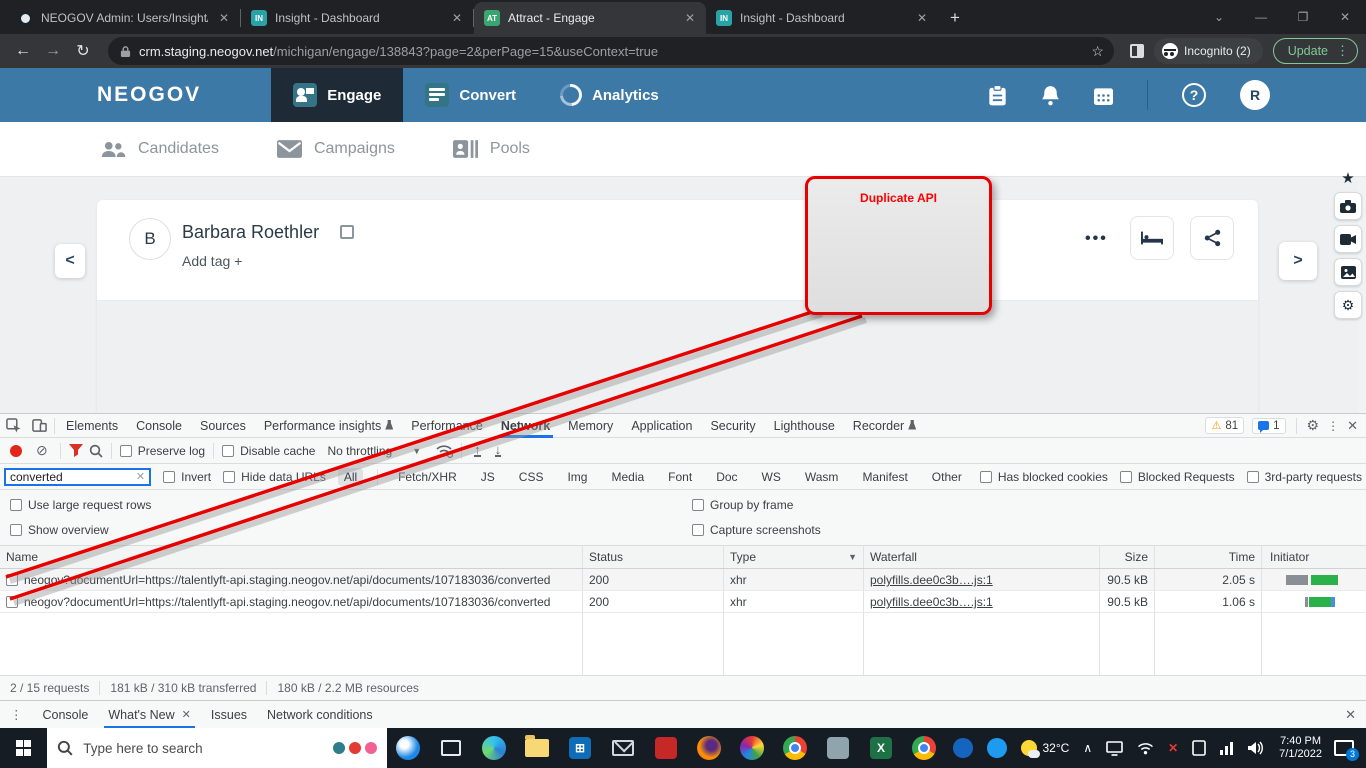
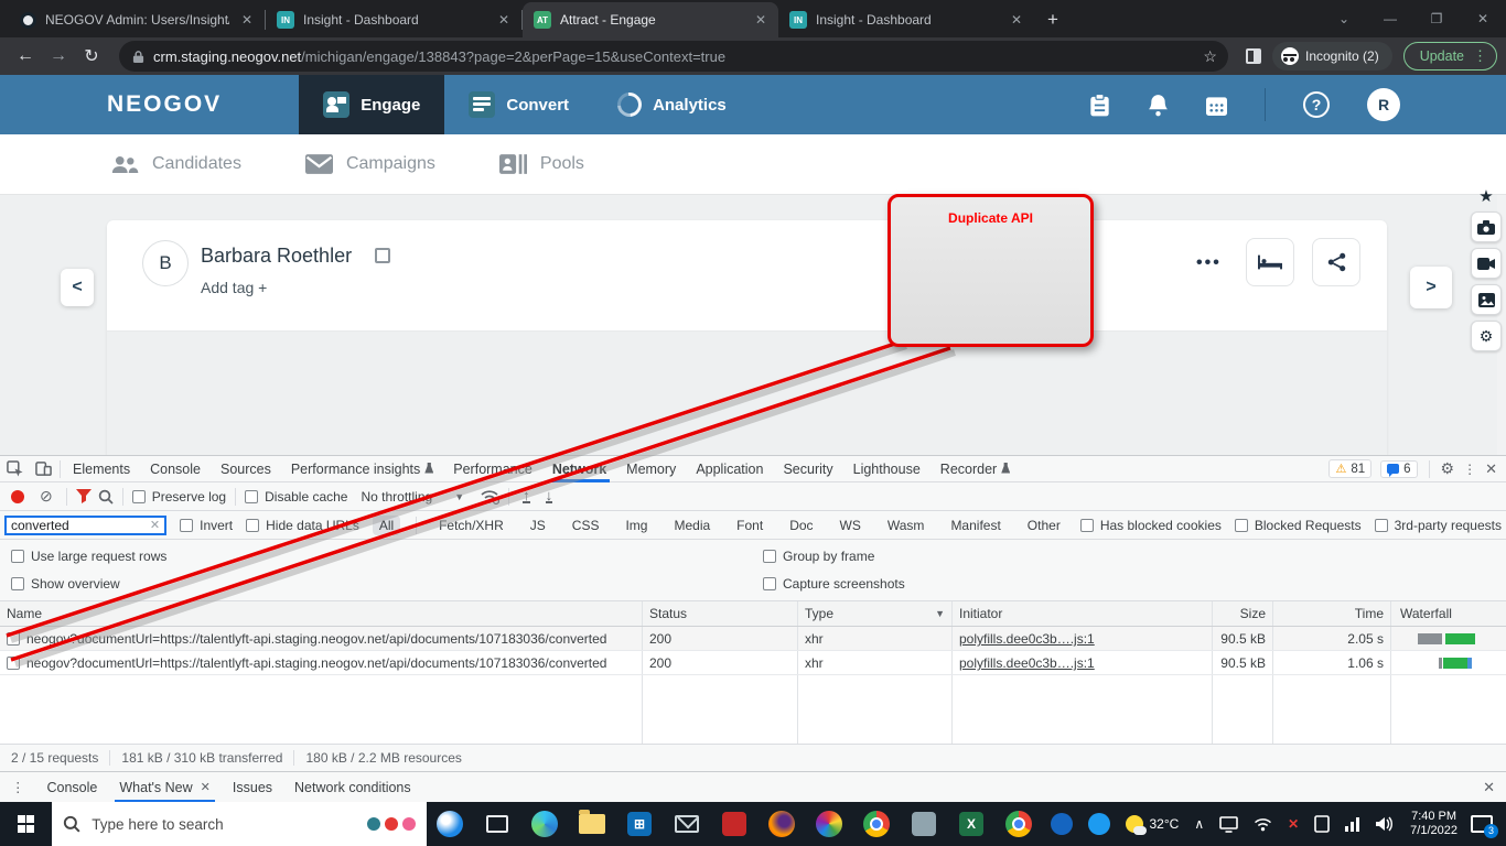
  NEOGOV Admin: Users/Insight
  ✕
  IN
  Insight - Dashboard
  ✕
  AT
  Attract - Engage
  ✕
  IN
  Insight - Dashboard
  ✕
  +
  ⌄
  —
  ❐
  ✕
  ←
  →
  ↻
  crm.staging.neogov.net/michigan/engage/138843?page=2&perPage=15&useContext=true
  ☆
  Incognito (2)
  Update
  ⋮
  NEOGOV
  Engage
  Convert
  Analytics
  ?
  R
  Candidates
  Campaigns
  Pools
  <
  >
  B
  Barbara Roethler
  Add tag +
  •••
  ★
  ⚙
  Elements
  Console
  Sources
  Performance insights
  Performac
  Memory
  Application
  Security
  Lighthouse
  Recorder
  ⚠
  81
- 1
+ 6
  ⚙
  ⋮
  ✕
  ⊘
  Preserve log
  Disable cache
  No throttlin
  ▼
  ↓
  converted
  ✕
  Invert
  Hide data U
  All
  etch/XHR
  JS
  CSS
  Img
  Media
  Font
  Doc
  WS
  Wasm
  Manifest
  Other
  Has blocked cookies
  Blocked Requests
  3rd-party requests
  Use large request rows
  Group by frame
  Show overview
  Capture screenshots
  Name
  Status
  Type
  ▼
- Waterfall
+ Initiator
  Size
  Time
- Initiator
+ Waterfall
  neogovmentUrl=https://talentlyft-api.staging.neogov.net/api/documents/107183036/converted
  200
  xhr
  polyfills.dee0c3b….js:1
  90.5 kB
  2.05 s
  eogov?documentUrl=https://talentlyft-api.staging.neogov.net/api/documents/107183036/converted
  200
  xhr
  polyfills.dee0c3b….js:1
  90.5 kB
  1.06 s
  2 / 15 requests
  181 kB / 310 kB transferred
  180 kB / 2.2 MB resources
  ⋮
  Console
  What's New
  ✕
  Issues
  Network conditions
  ✕
  Type here to search
  ⊞
  X
  32°C
  ∧
  ✕
  7:40 PM
  7/1/2022
  3
  Duplicate API
